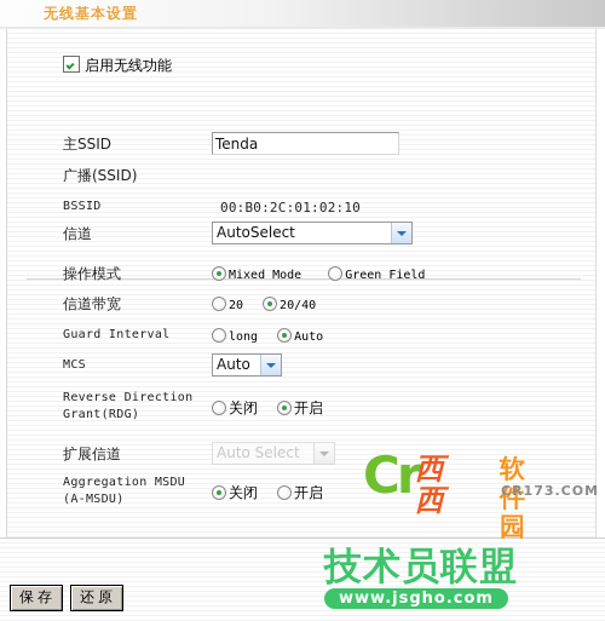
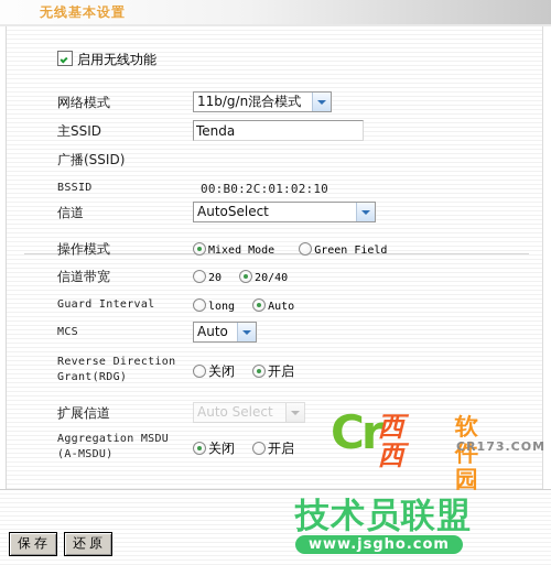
  无线基本设置
  启用无线功能
+ 网络模式
+ 11b/g/n混合模式
  主SSID
  Tenda
  广播(SSID)
  BSSID
  00:B0:2C:01:02:10
  信道
  AutoSelect
  操作模式
  Mixed Mode Green Field
  信道带宽
  20 20/40
  Guard Interval
  long Auto
  MCS
  Auto
  Reverse Direction
  Grant(RDG)
  关闭 开启
  扩展信道
  Auto Select
  Aggregation MSDU
  (A-MSDU)
  关闭 开启
  保存 还原
  Cr
  西西
  软件园
  CR173.COM
  技术员联盟
  www.jsgho.com
